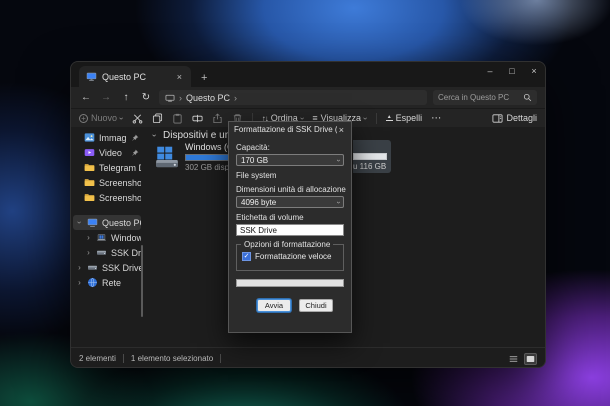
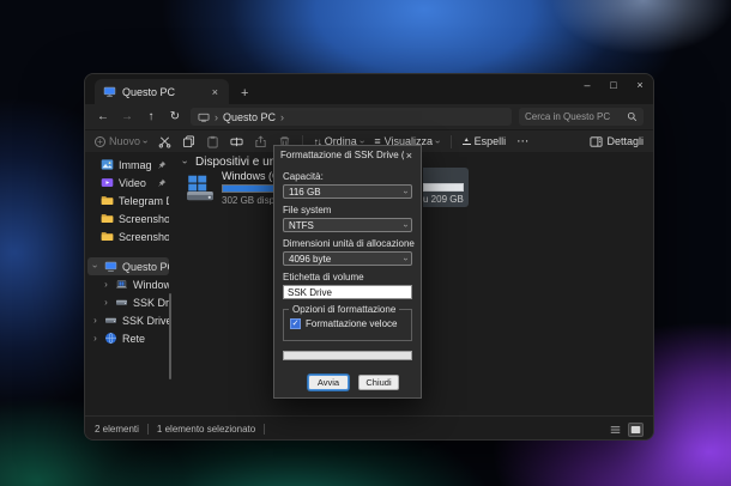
  Questo PC
  ×
  +
  –
  □
  ×
  ←
  →
  ↑
  ↻
  ›
  Questo PC
  ›
  Cerca in Questo PC
  +
  Nuovo
  ↑↓
  Ordina
  ≡
  Visualizza
  Espelli
  ⋯
  Dettagli
  Video
  Screensho
  Screensho
  Questo P
  ›
  ›
  ›
  ›
  Rete
  Dispositivi e u
  Windows (
- u 116 GB
+ u 209 GB
  2 elementi
  1 elemento selezionato
  Formattazione di SSK Drive (
  ×
  Capacità:
- 170 GB
+ 116 GB
  File system
+ NTFS
  Dimensioni unità di allocazione
  4096 byte
  Etichetta di volume
  SSK Drive
  Opzioni di formattazione
  Formattazione veloce
  Avvia
  Chiudi
